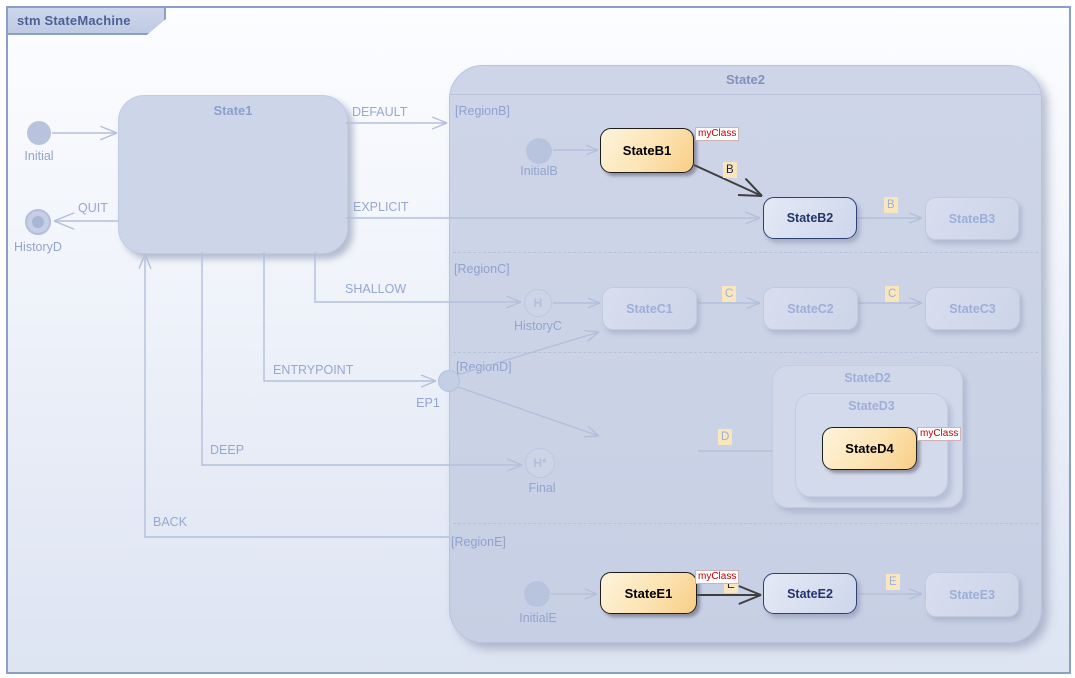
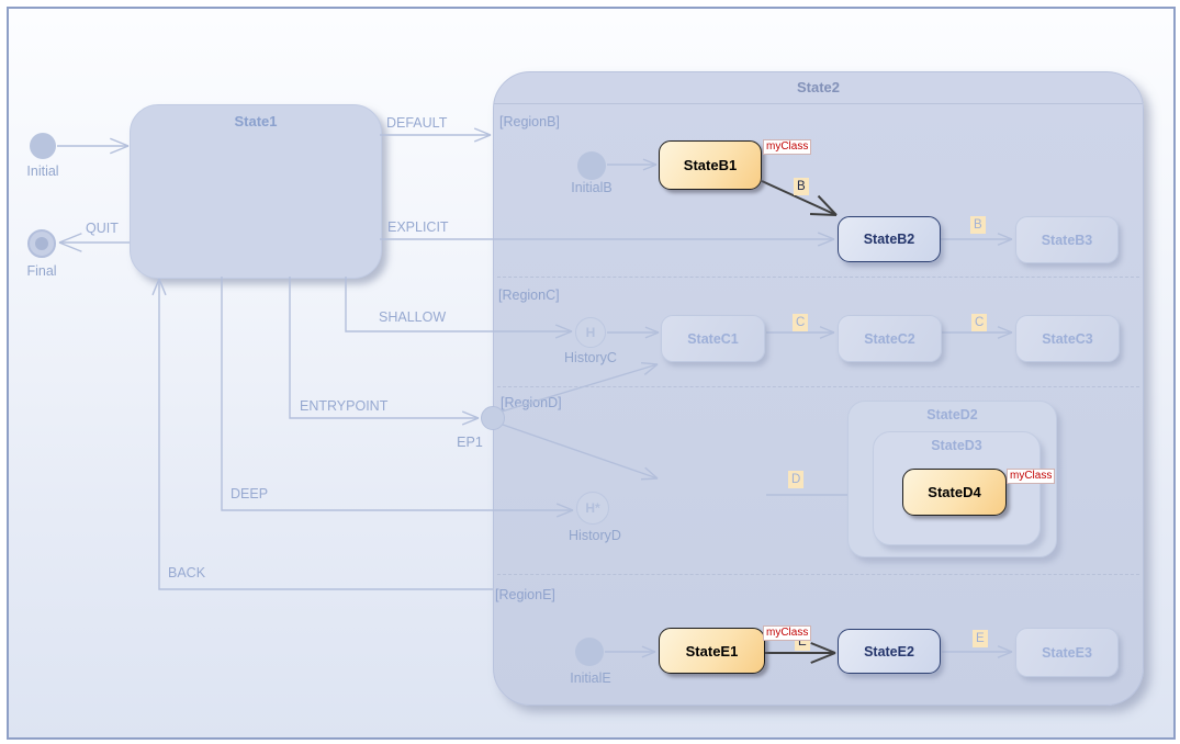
- stm StateMachine
  State1
  State2
  [RegionB]
  [RegionC]
  [RegonD]
  [RegionE]
  StateD2
  StateD3
  StateB1
  StateB2
  StateB3
  StateC1
  StateC2
  StateC3
  StateD4
  StateE1
  StateE2
  StateE3
  Initial
- HistoryD
+ Final
  InitialB
  H
  HistoryC
  EP1
  H*
- Final
+ HistoryD
  InitialE
  QUIT
  DEFAULT
  EXPLICIT
  SHALLOW
  ENTRYPOINT
  DEEP
  BACK
  B
  B
  C
  C
  D
  E
  E
  myClass
  myClass
  myClass
